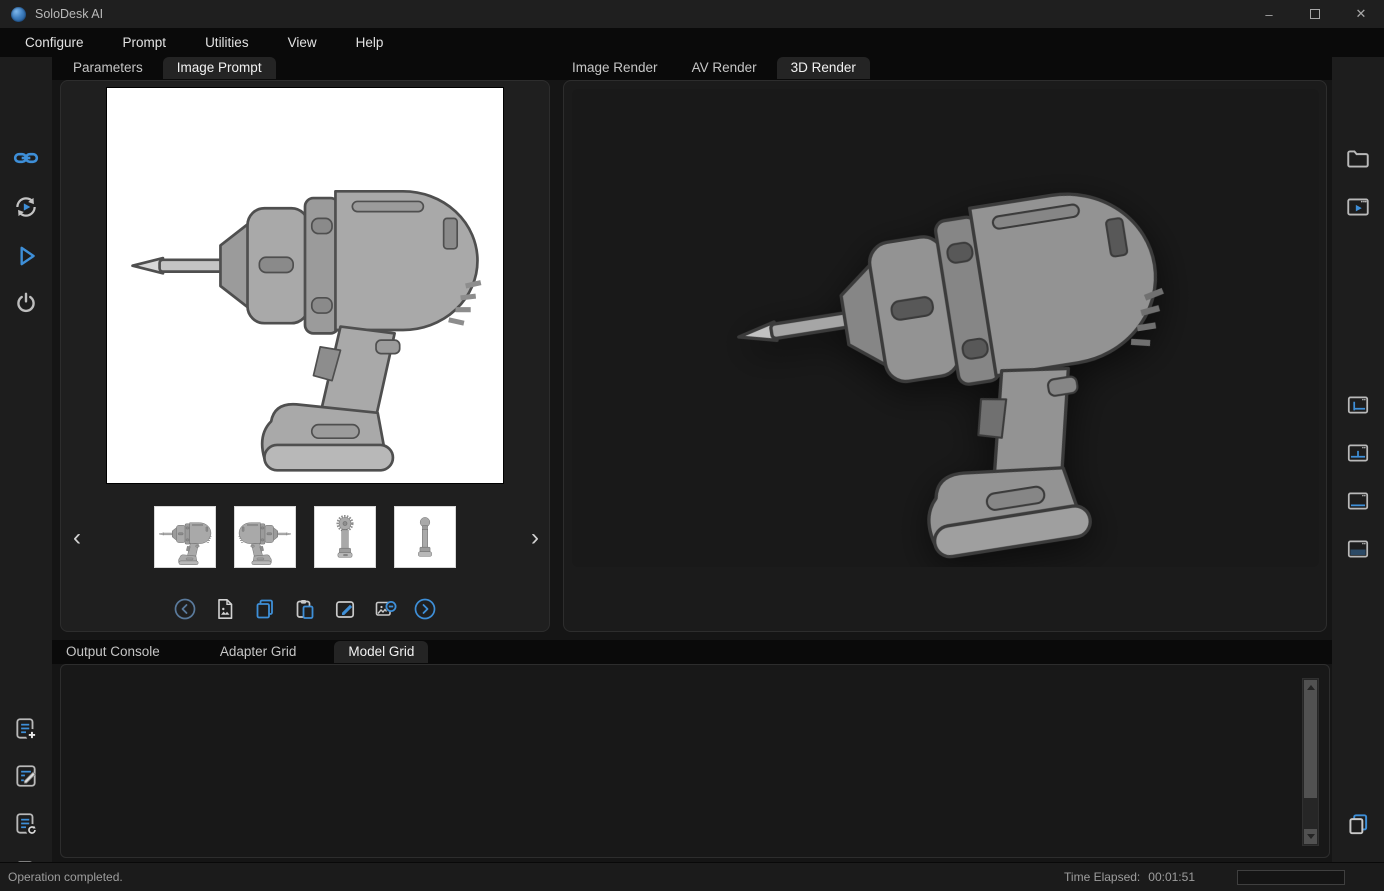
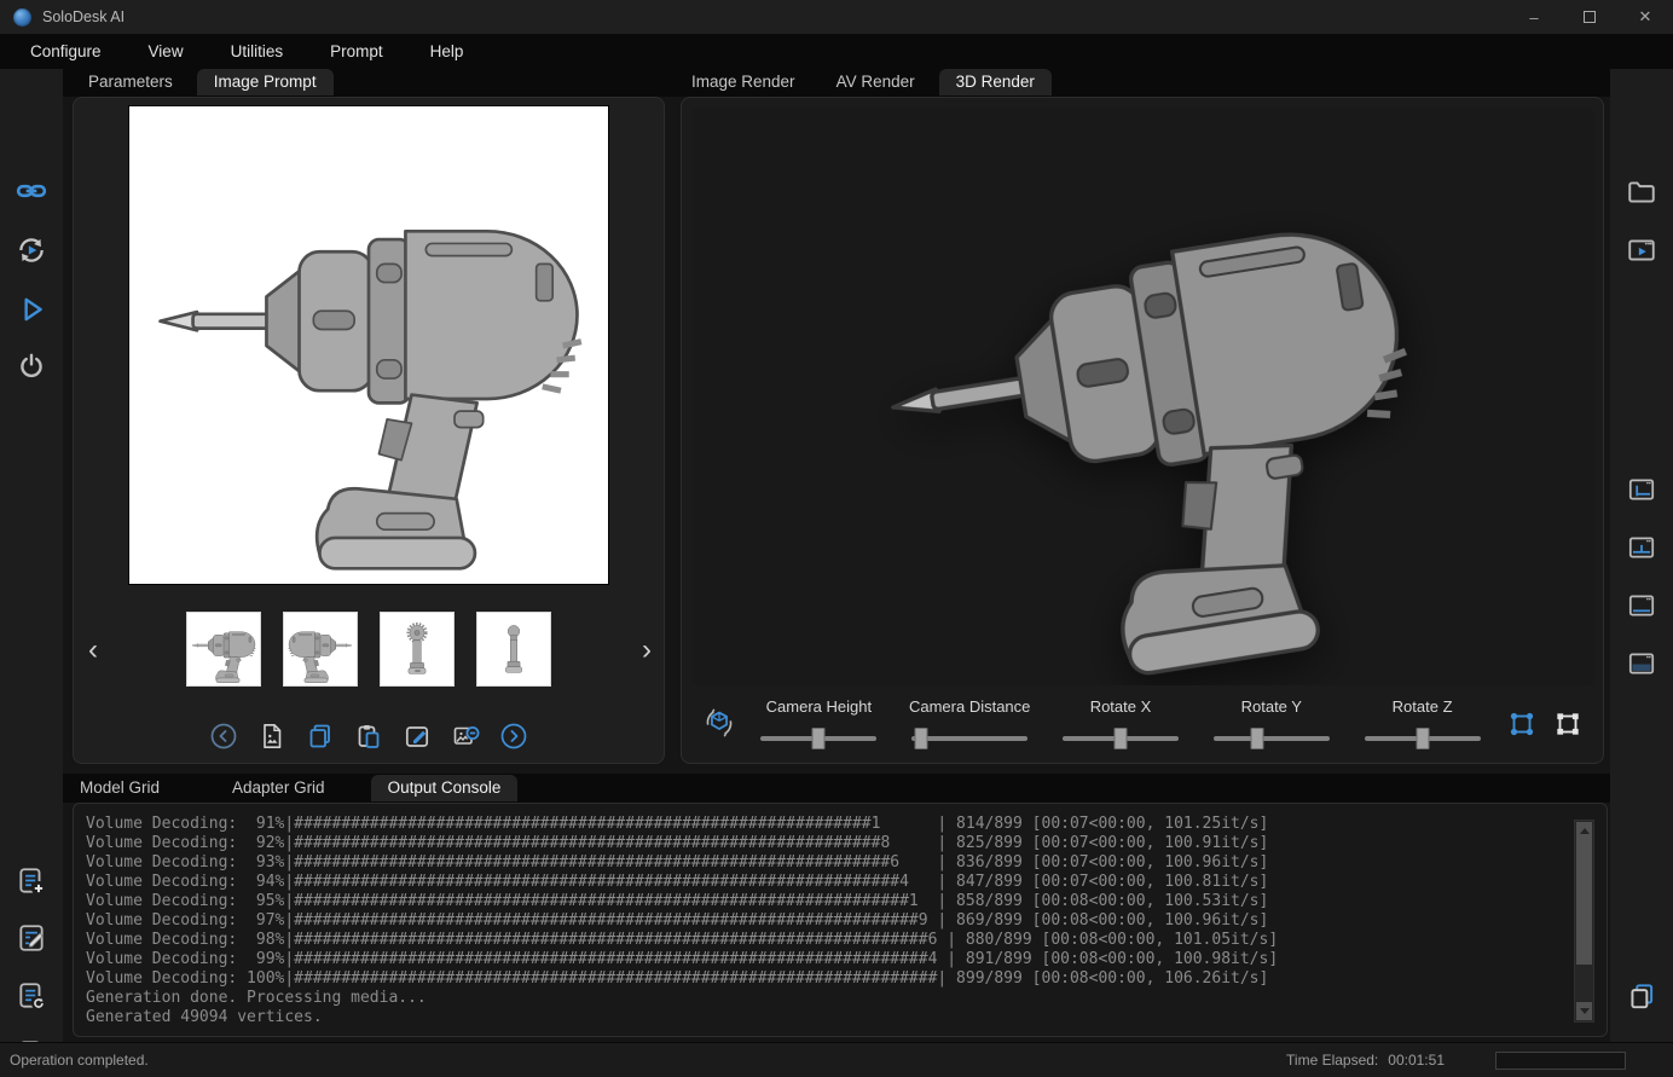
  SoloDesk AI
  –
  ✕
  Configure
- Prompt
+ View
  Utilities
- View
+ Prompt
  Help
  Parameters
  Image Prompt
  Image Render
  AV Render
  3D Render
- Output Console
+ Model Grid
  Adapter Grid
- Model Grid
+ Output Console
  ‹
  ›
+ Camera Height
+ Camera Distance
+ Rotate X
+ Rotate Y
+ Rotate Z
+ Volume Decoding: 91%|#############################################################1 | 814/899 [00:07<00:00, 101.25it/s]
+ Volume Decoding: 92%|##############################################################8 | 825/899 [00:07<00:00, 100.91it/s]
+ Volume Decoding: 93%|###############################################################6 | 836/899 [00:07<00:00, 100.96it/s]
+ Volume Decoding: 94%|################################################################4 | 847/899 [00:07<00:00, 100.81it/s]
+ Volume Decoding: 95%|#################################################################1 | 858/899 [00:08<00:00, 100.53it/s]
+ Volume Decoding: 97%|##################################################################9 | 869/899 [00:08<00:00, 100.96it/s]
+ Volume Decoding: 98%|###################################################################6 | 880/899 [00:08<00:00, 101.05it/s]
+ Volume Decoding: 99%|###################################################################4 | 891/899 [00:08<00:00, 100.98it/s]
+ Volume Decoding: 100%|####################################################################| 899/899 [00:08<00:00, 106.26it/s]
+ Generation done. Processing media...
+ Generated 49094 vertices.
  Operation completed.
  Time Elapsed:
  00:01:51
